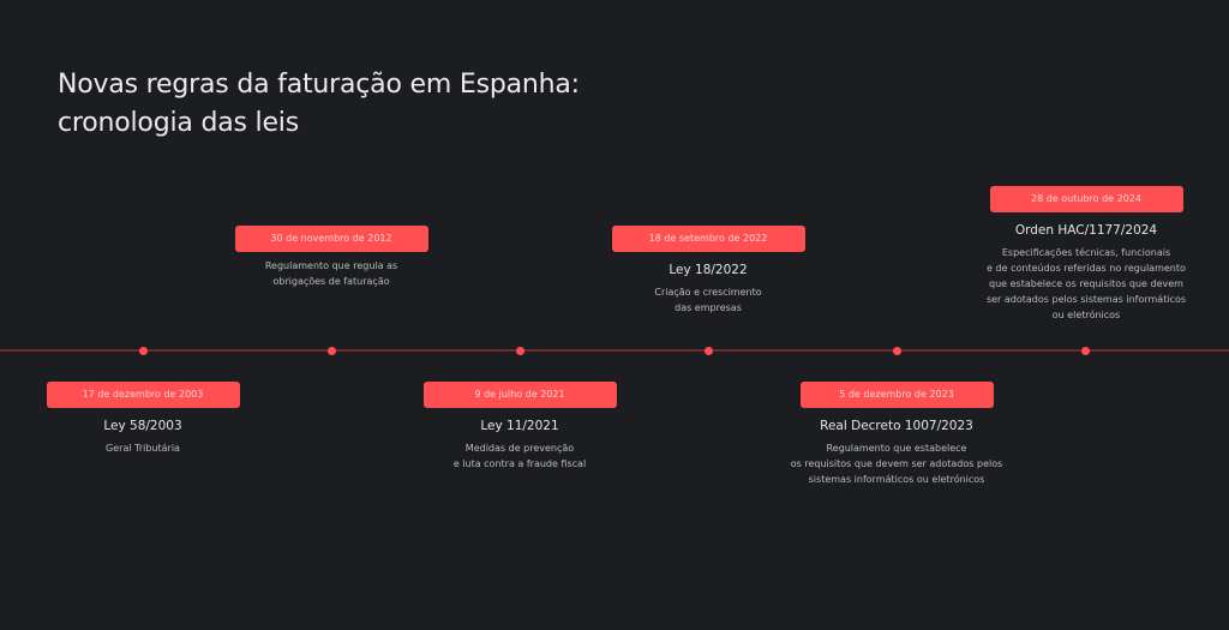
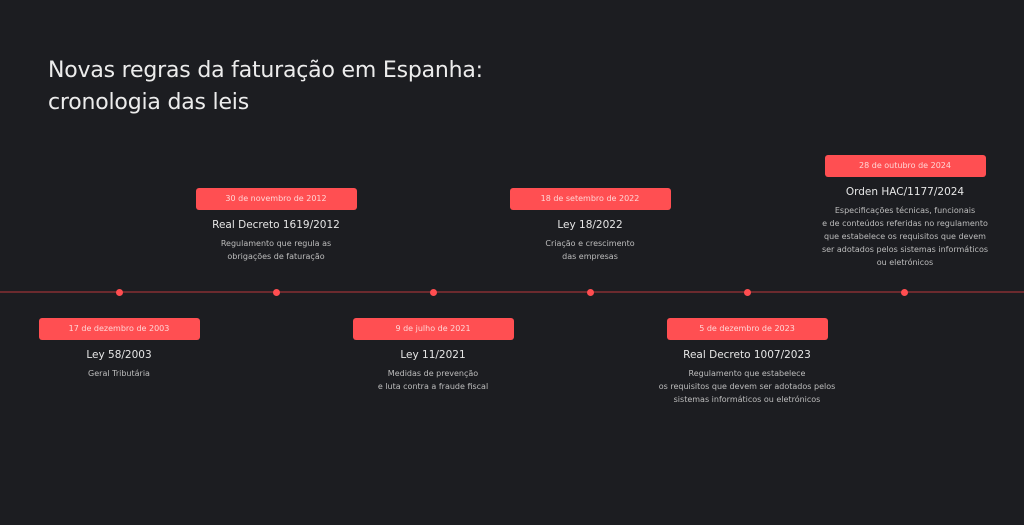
  Novas regras da faturação em Espanha:
  cronologia das leis
  17 de dezembro de 2003
  Ley 58/2003
  Geral Tributária
  30 de novembro de 2012
+ Real Decreto 1619/2012
  Regulamento que regula as
  obrigações de faturação
  9 de julho de 2021
  Ley 11/2021
  Medidas de prevenção
  e luta contra a fraude fiscal
  18 de setembro de 2022
  Ley 18/2022
  Criação e crescimento
  das empresas
  5 de dezembro de 2023
  Real Decreto 1007/2023
  Regulamento que estabelece
  os requisitos que devem ser adotados pelos
  sistemas informáticos ou eletrónicos
  28 de outubro de 2024
  Orden HAC/1177/2024
  Especificações técnicas, funcionais
  e de conteúdos referidas no regulamento
  que estabelece os requisitos que devem
  ser adotados pelos sistemas informáticos
  ou eletrónicos
